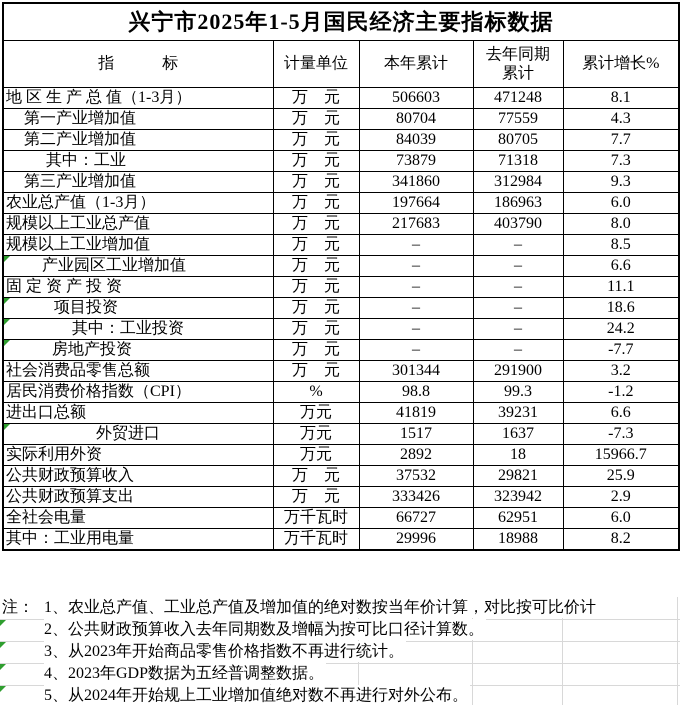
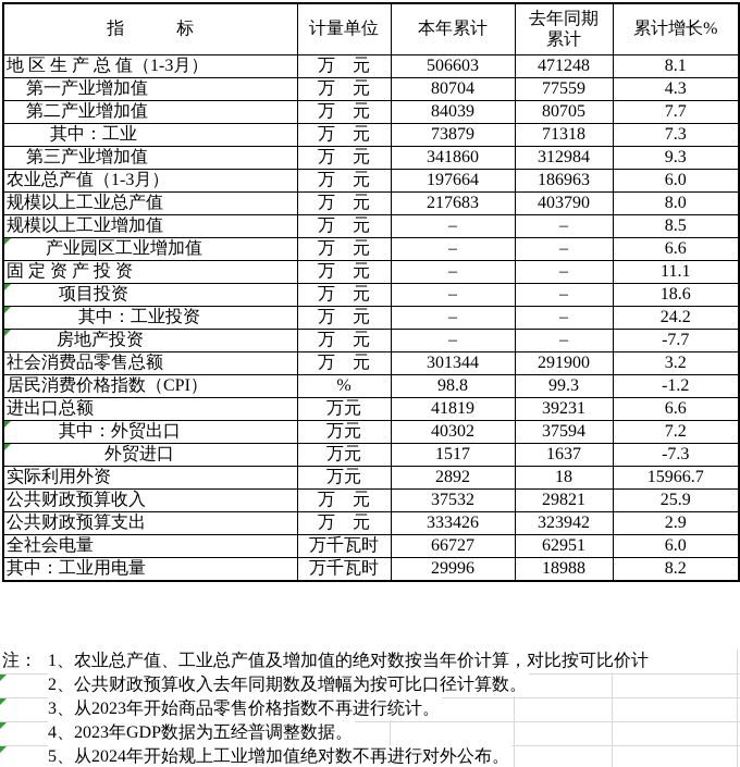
- 兴宁市2025年1-5月国民经济主要指标数据
  指 标	计量单位	本年累计	去年同期累计	累计增长%
  地 区 生 产 总 值（1-3月）	万 元	506603	471248	8.1
  第一产业增加值	万 元	80704	77559	4.3
  第二产业增加值	万 元	84039	80705	7.7
  其中：工业	万 元	73879	71318	7.3
  第三产业增加值	万 元	341860	312984	9.3
  农业总产值（1-3月）	万 元	197664	186963	6.0
  规模以上工业总产值	万 元	217683	403790	8.0
  规模以上工业增加值	万 元	–	–	8.5
  产业园区工业增加值	万 元	–	–	6.6
  固 定 资 产 投 资	万 元	–	–	11.1
  项目投资	万 元	–	–	18.6
  其中：工业投资	万 元	–	–	24.2
  房地产投资	万 元	–	–	-7.7
  社会消费品零售总额	万 元	301344	291900	3.2
  居民消费价格指数（CPI）	%	98.8	99.3	-1.2
  进出口总额	万元	41819	39231	6.6
+ 其中：外贸出口	万元	40302	37594	7.2
  外贸进口	万元	1517	1637	-7.3
  实际利用外资	万元	2892	18	15966.7
  公共财政预算收入	万 元	37532	29821	25.9
  公共财政预算支出	万 元	333426	323942	2.9
  全社会电量	万千瓦时	66727	62951	6.0
  其中：工业用电量	万千瓦时	29996	18988	8.2
  注：
  1、农业总产值、工业总产值及增加值的绝对数按当年价计算，对比按可比价计
  2、公共财政预算收入去年同期数及增幅为按可比口径计算数。
  3、从2023年开始商品零售价格指数不再进行统计。
  4、2023年GDP数据为五经普调整数据。
  5、从2024年开始规上工业增加值绝对数不再进行对外公布。
